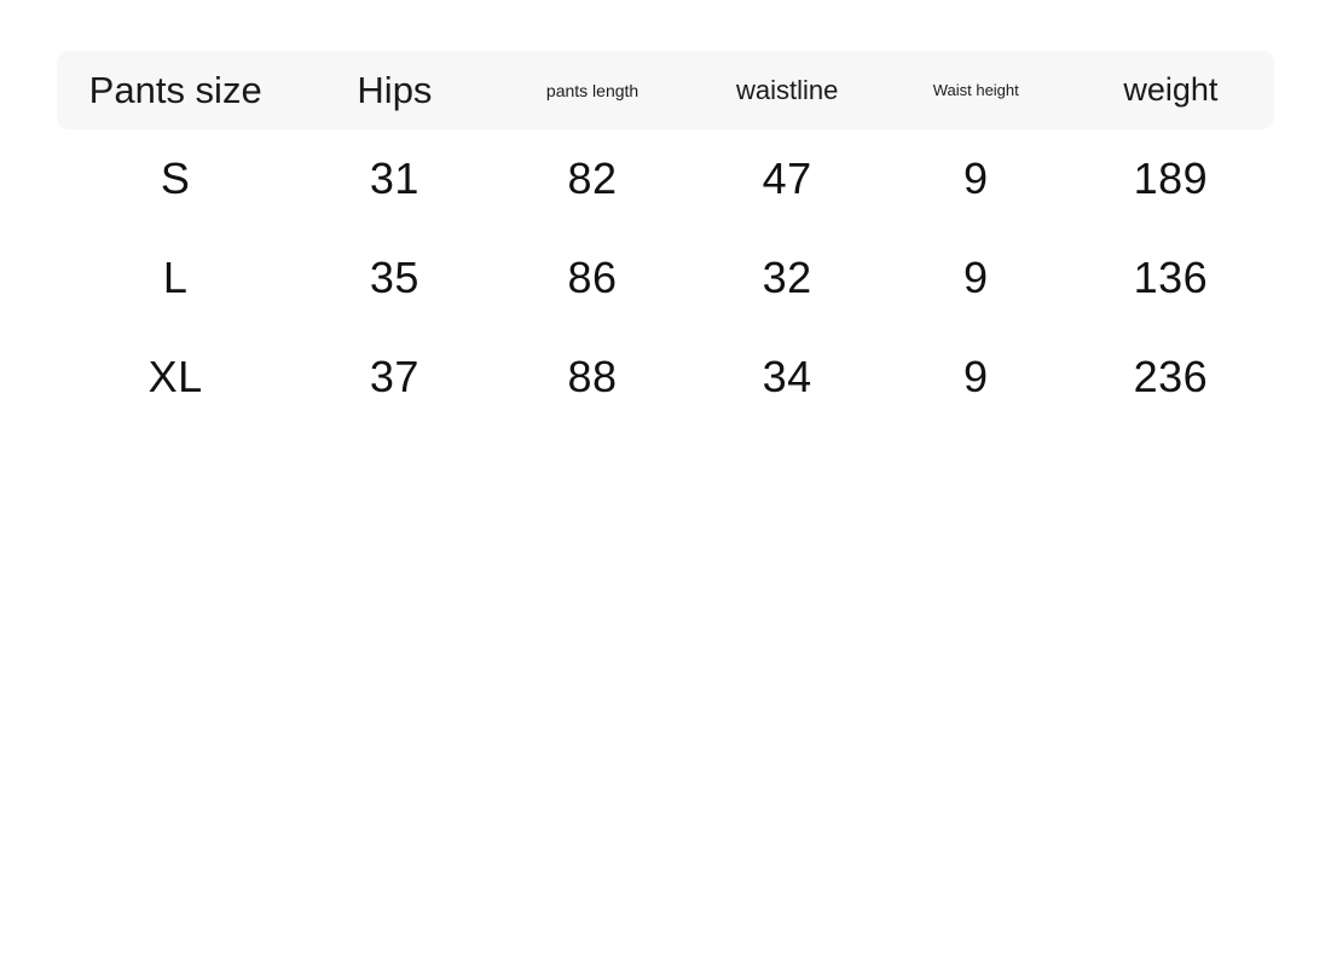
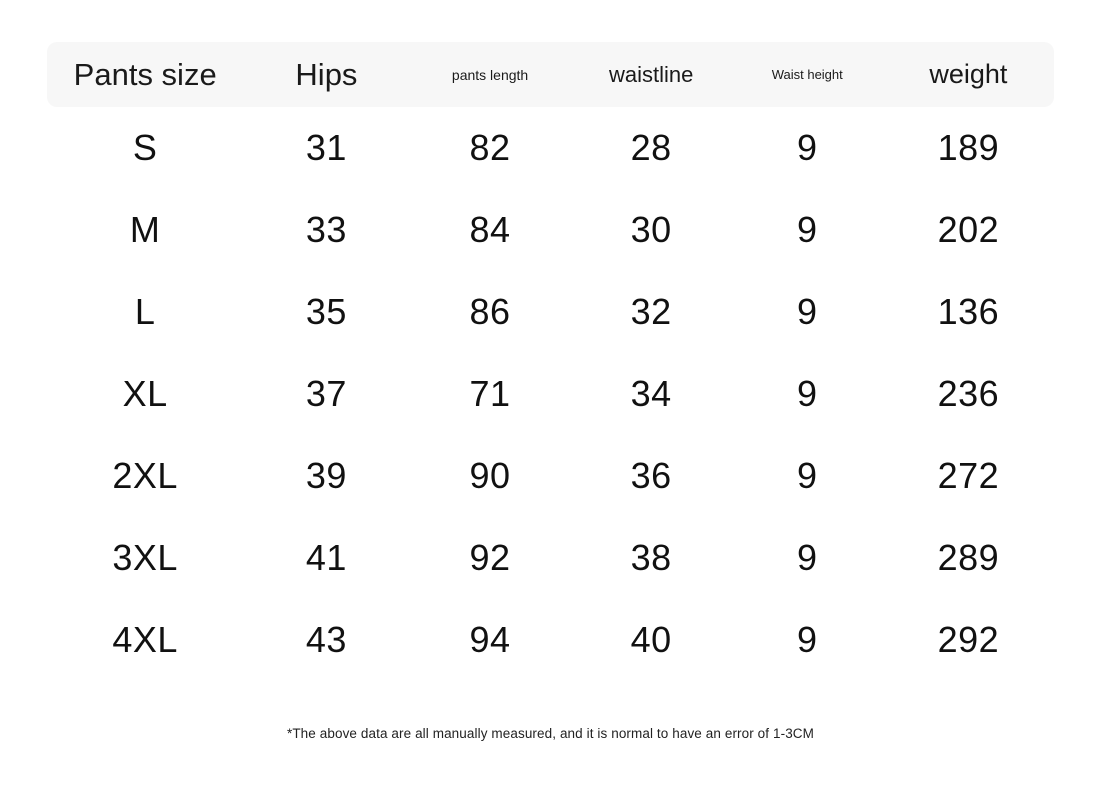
  Pants size	Hips	pants length	waistline	Waist height	weight
- S	31	82	47	9	189
+ S	31	82	28	9	189
+ M	33	84	30	9	202
  L	35	86	32	9	136
- XL	37	88	34	9	236
+ XL	37	71	34	9	236
+ 2XL	39	90	36	9	272
+ 3XL	41	92	38	9	289
+ 4XL	43	94	40	9	292
+ *The above data are all manually measured, and it is normal to have an error of 1-3CM
